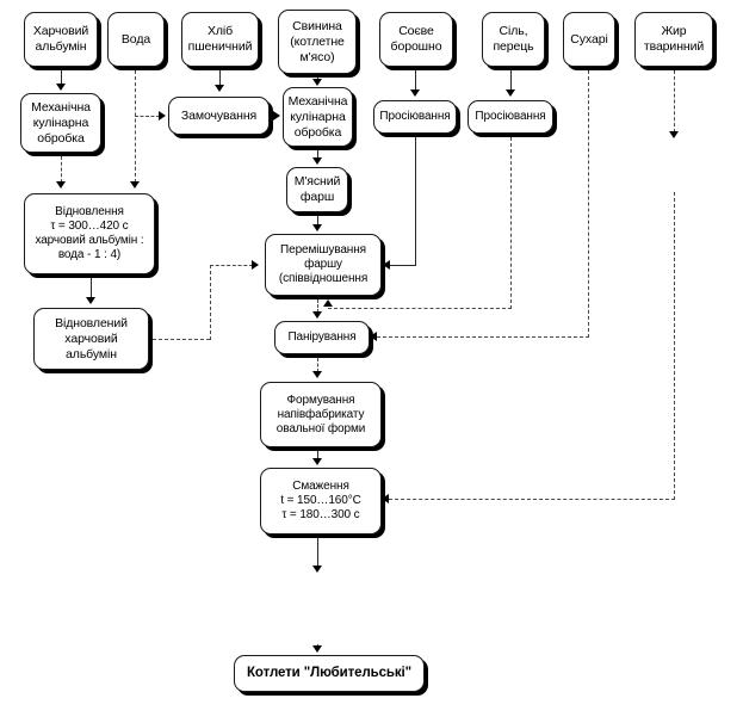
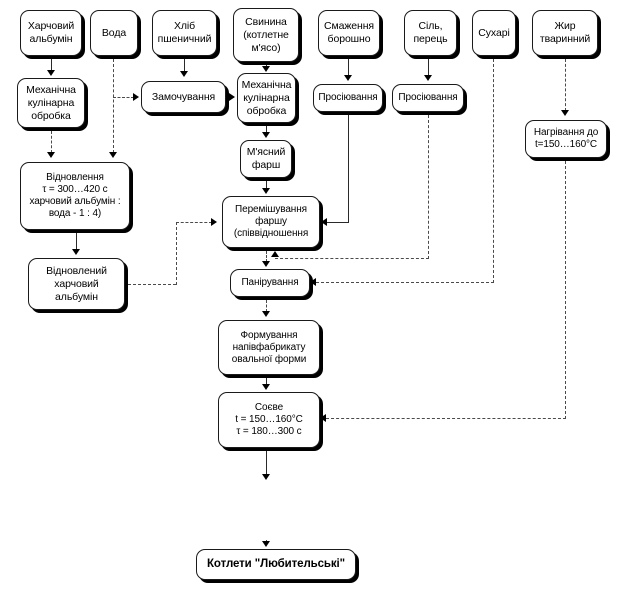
  Харчовий
  альбумін
  Вода
  Хліб
  пшеничний
  Свинина
  (котлетне
  м'ясо)
- Соєве
+ Смаження
  борошно
  Сіль,
  перець
  Сухарі
  Жир
  тваринний
  Механічна
  кулінарна
  обробка
  Замочування
  Механічна
  кулінарна
  обробка
  Просіювання
  Просіювання
+ Нагрівання до
+ t=150…160°C
  Відновлення
  τ = 300…420 с
  харчовий альбумін :
  вода - 1 : 4)
  М'ясний
  фарш
  Відновлений
  харчовий
  альбумін
  Перемішування
  фаршу
  (співвідношення
  Панірування
  Формування
  напівфабрикату
  овальної форми
- Смаження
+ Соєве
  t = 150…160°C
  τ = 180…300 с
  Котлети "Любительські"
